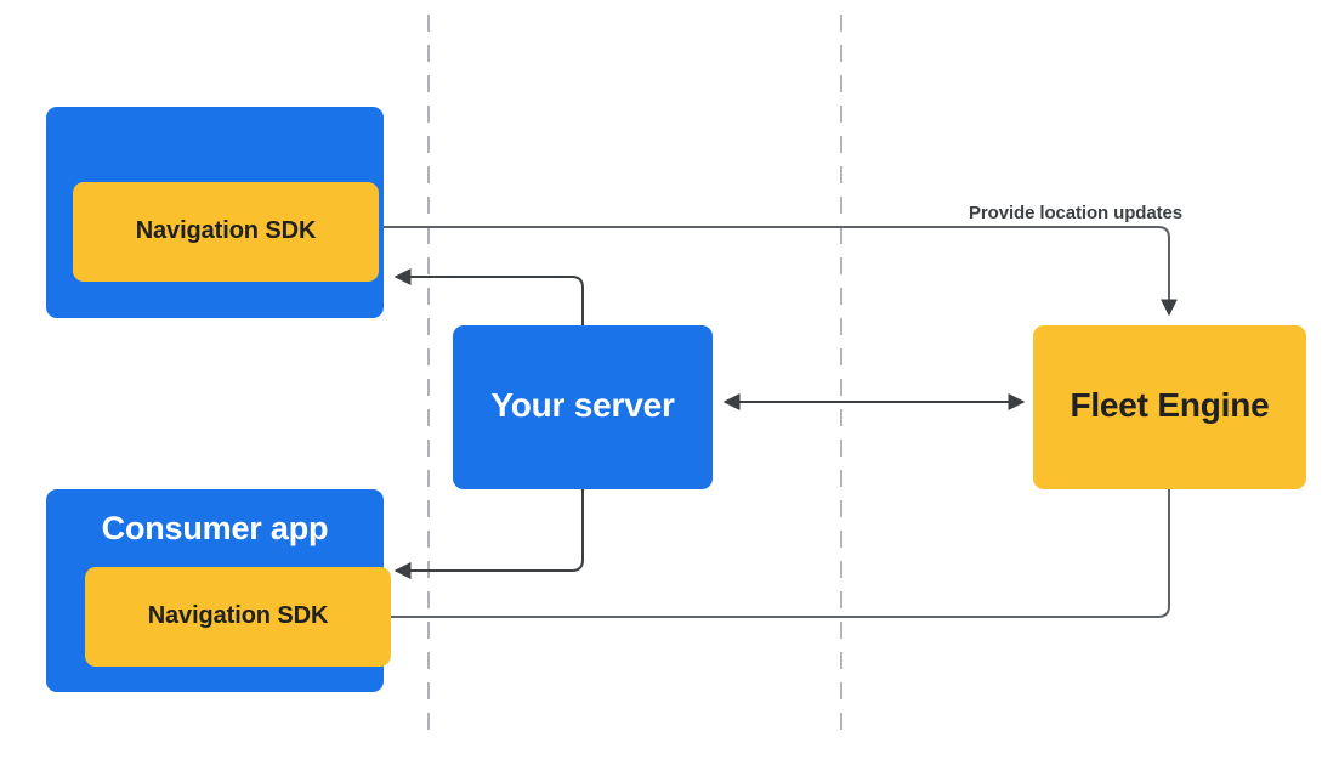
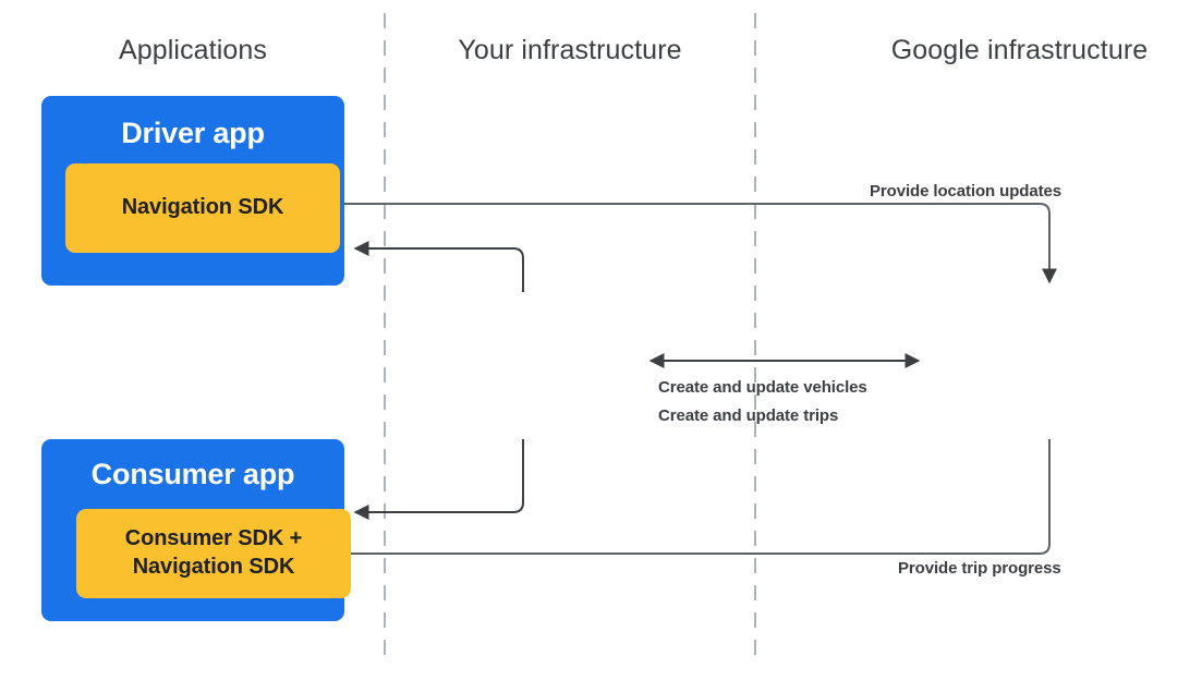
+ Applications
+ Your infrastructure
+ Google infrastructure
+ Driver app
  Navigation SDK
  Consumer app
+ Consumer SDK +
  Navigation SDK
- Your server
- Fleet Engine
  Provide location updates
+ Create and update vehicles
+ Create and update trips
+ Provide trip progress
